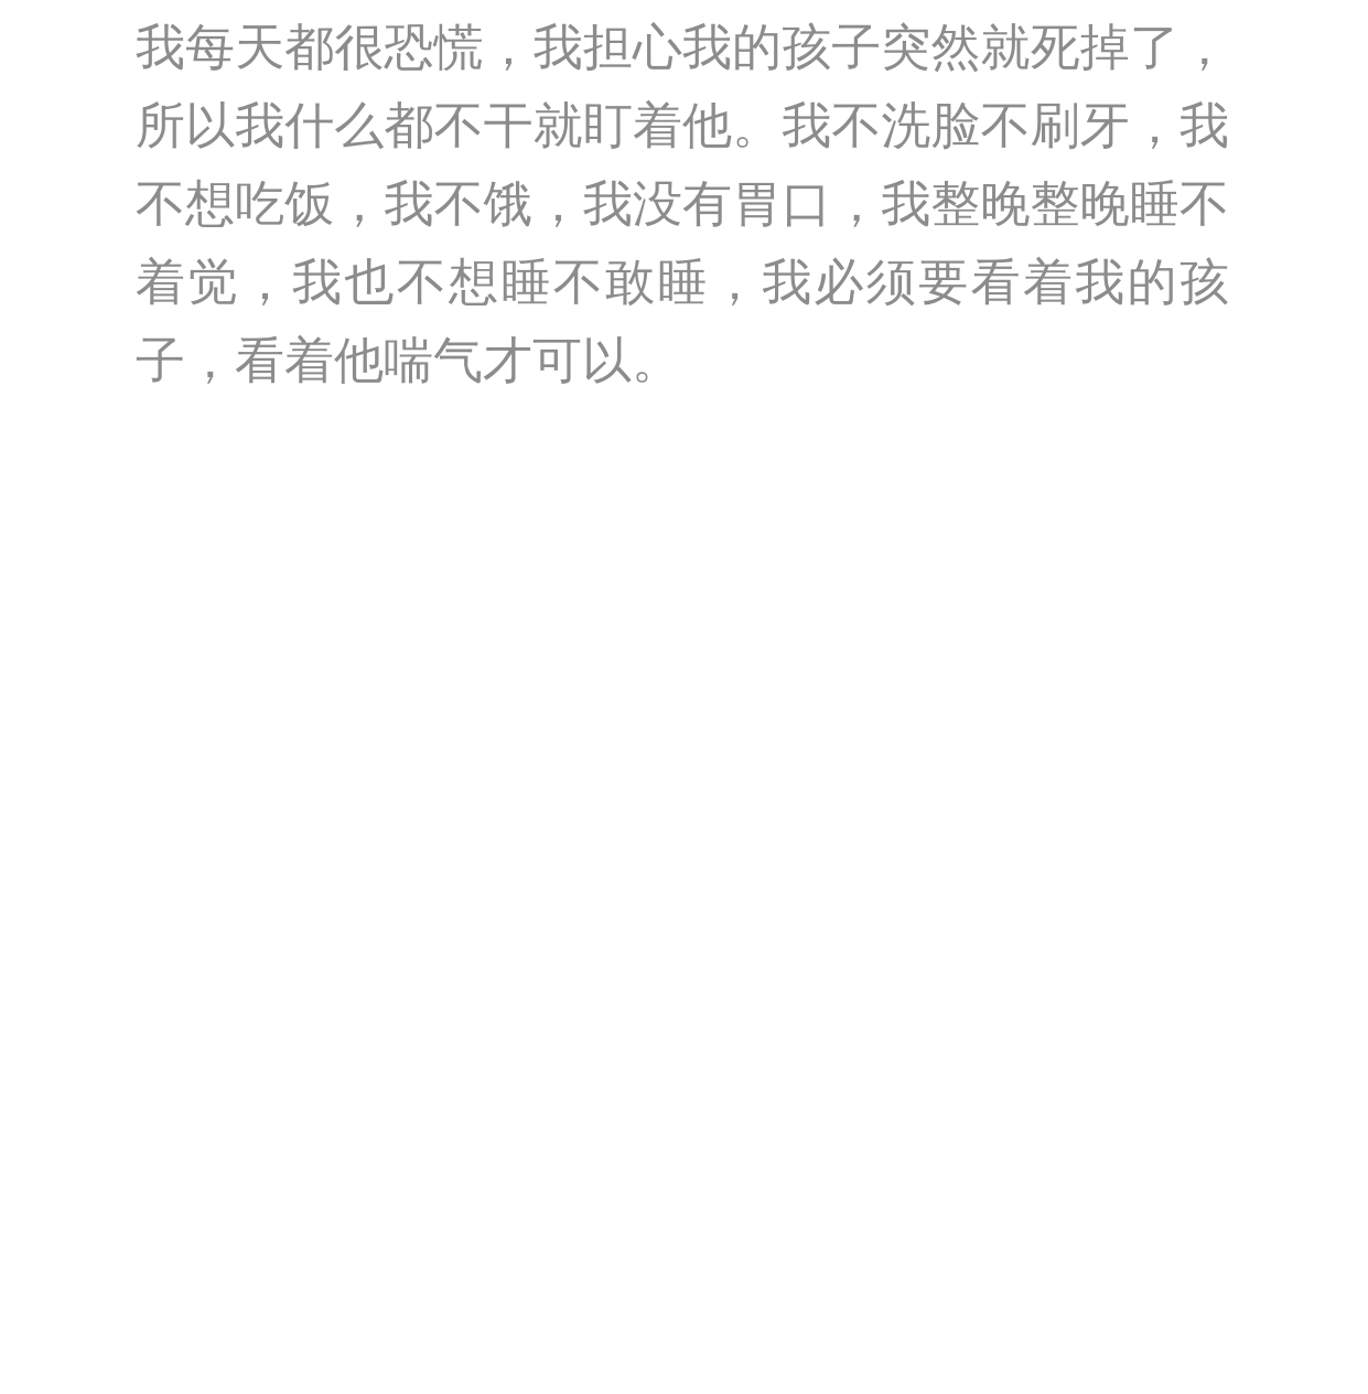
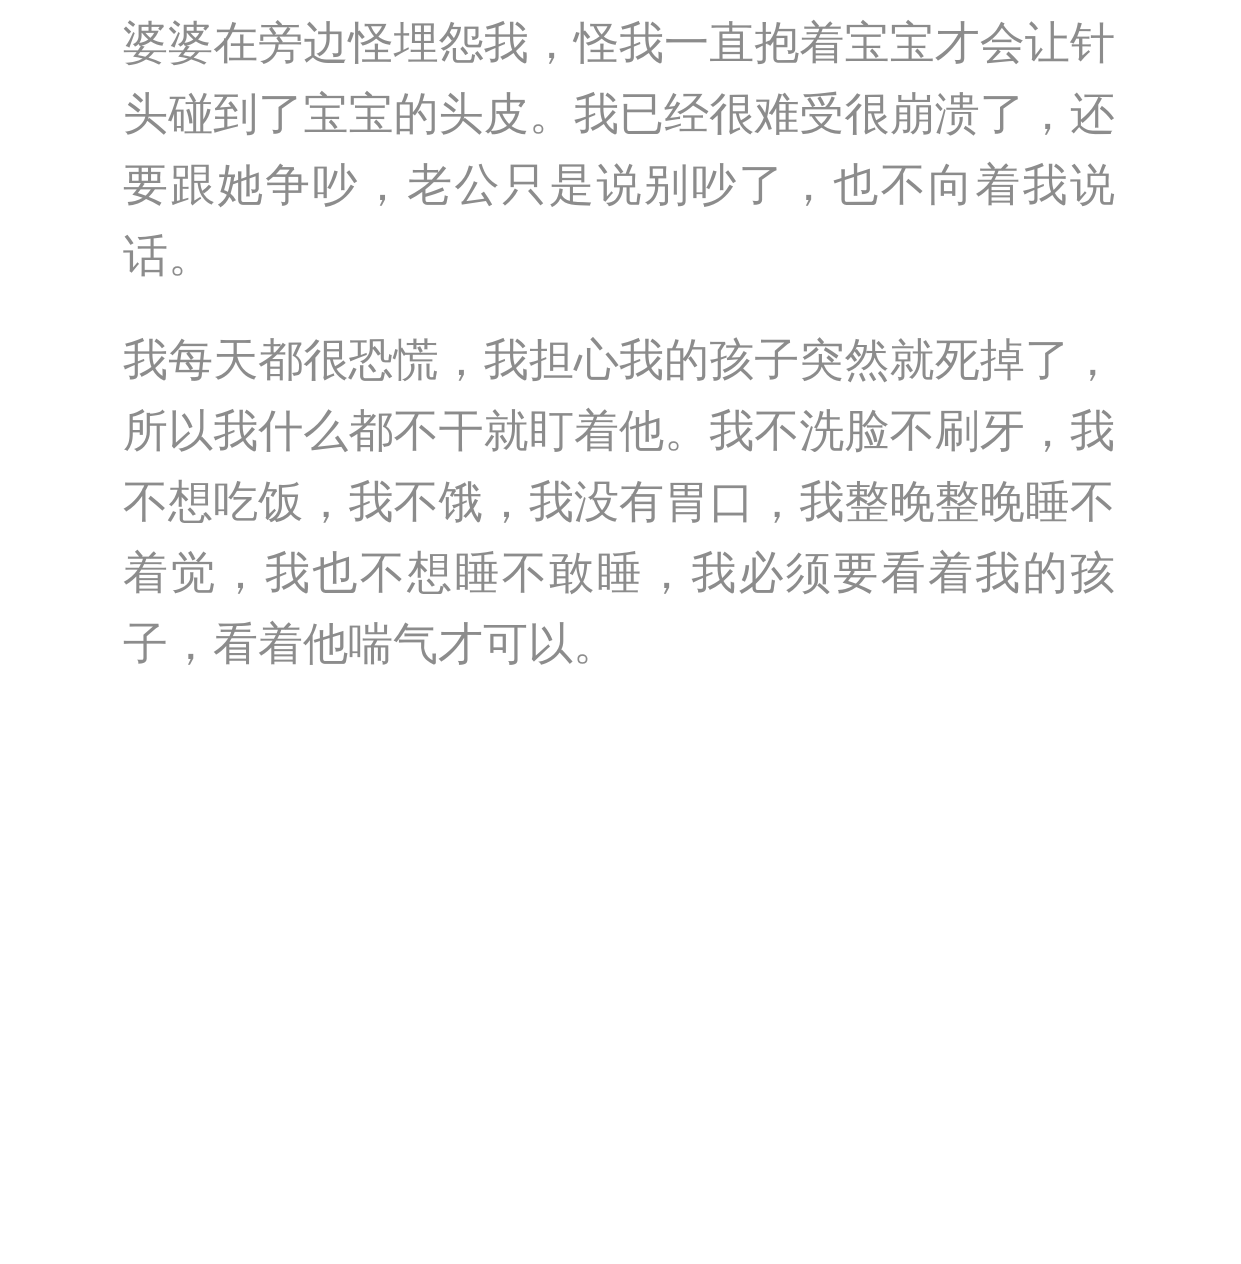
+ 婆婆在旁边怪埋怨我，怪我一直抱着宝宝才会让针头碰到了宝宝的头皮。我已经很难受很崩溃了，还要跟她争吵，老公只是说别吵了，也不向着我说话。
  我每天都很恐慌，我担心我的孩子突然就死掉了，所以我什么都不干就盯着他。我不洗脸不刷牙，我不想吃饭，我不饿，我没有胃口，我整晚整晚睡不着觉，我也不想睡不敢睡，我必须要看着我的孩子，看着他喘气才可以。
